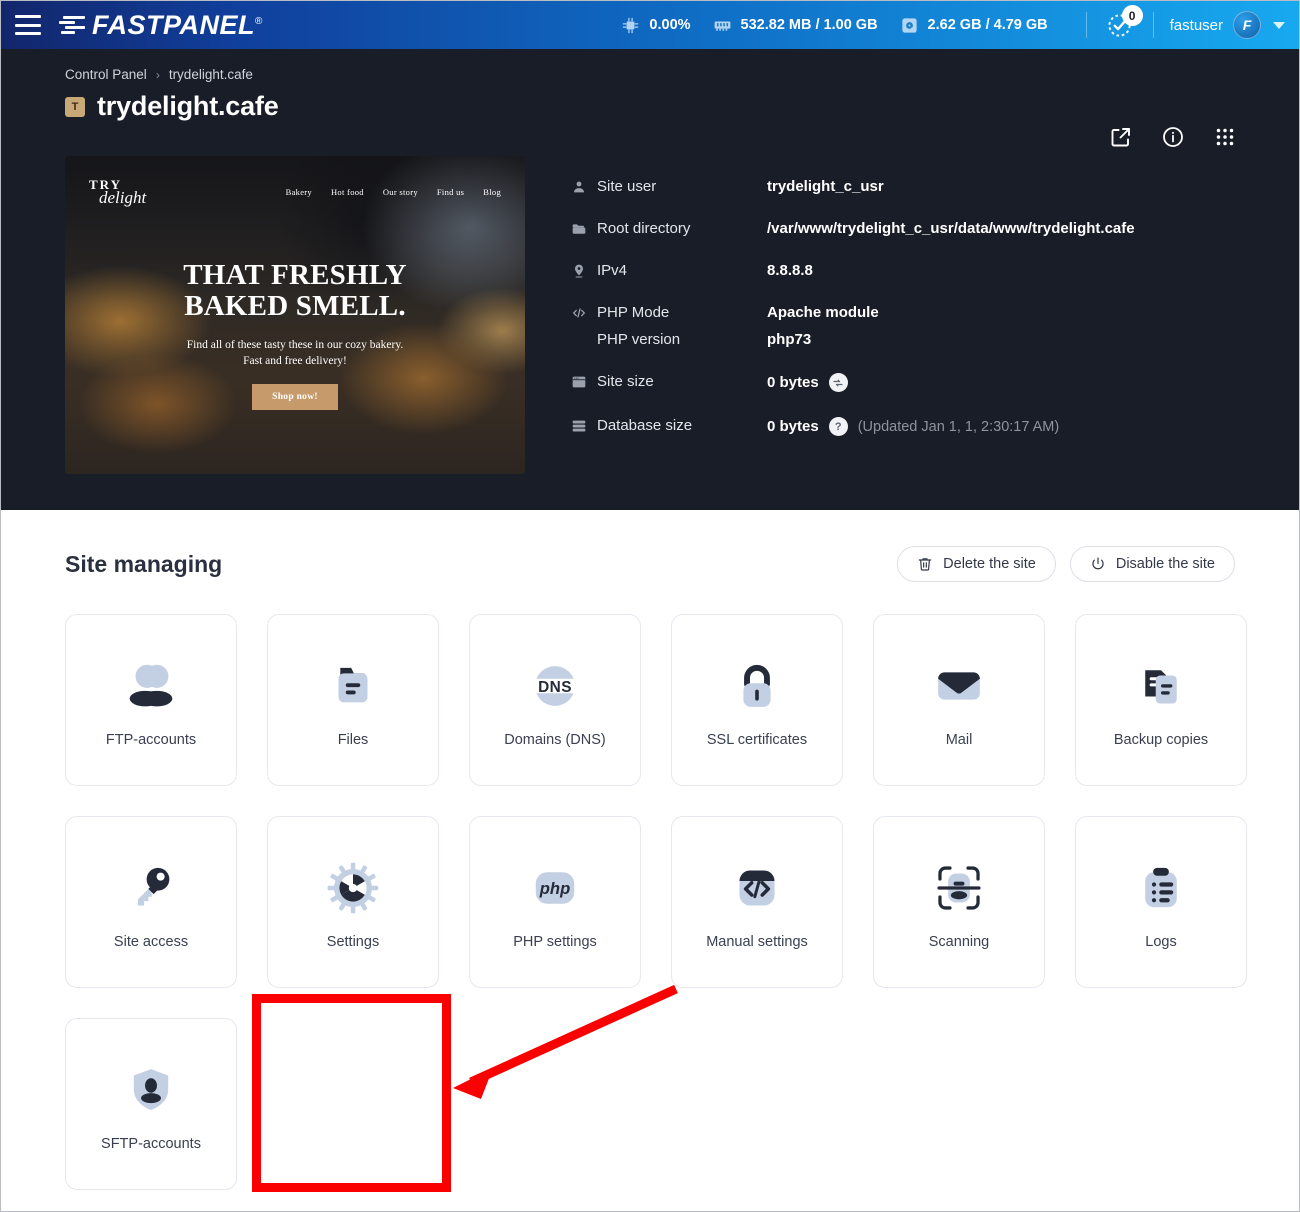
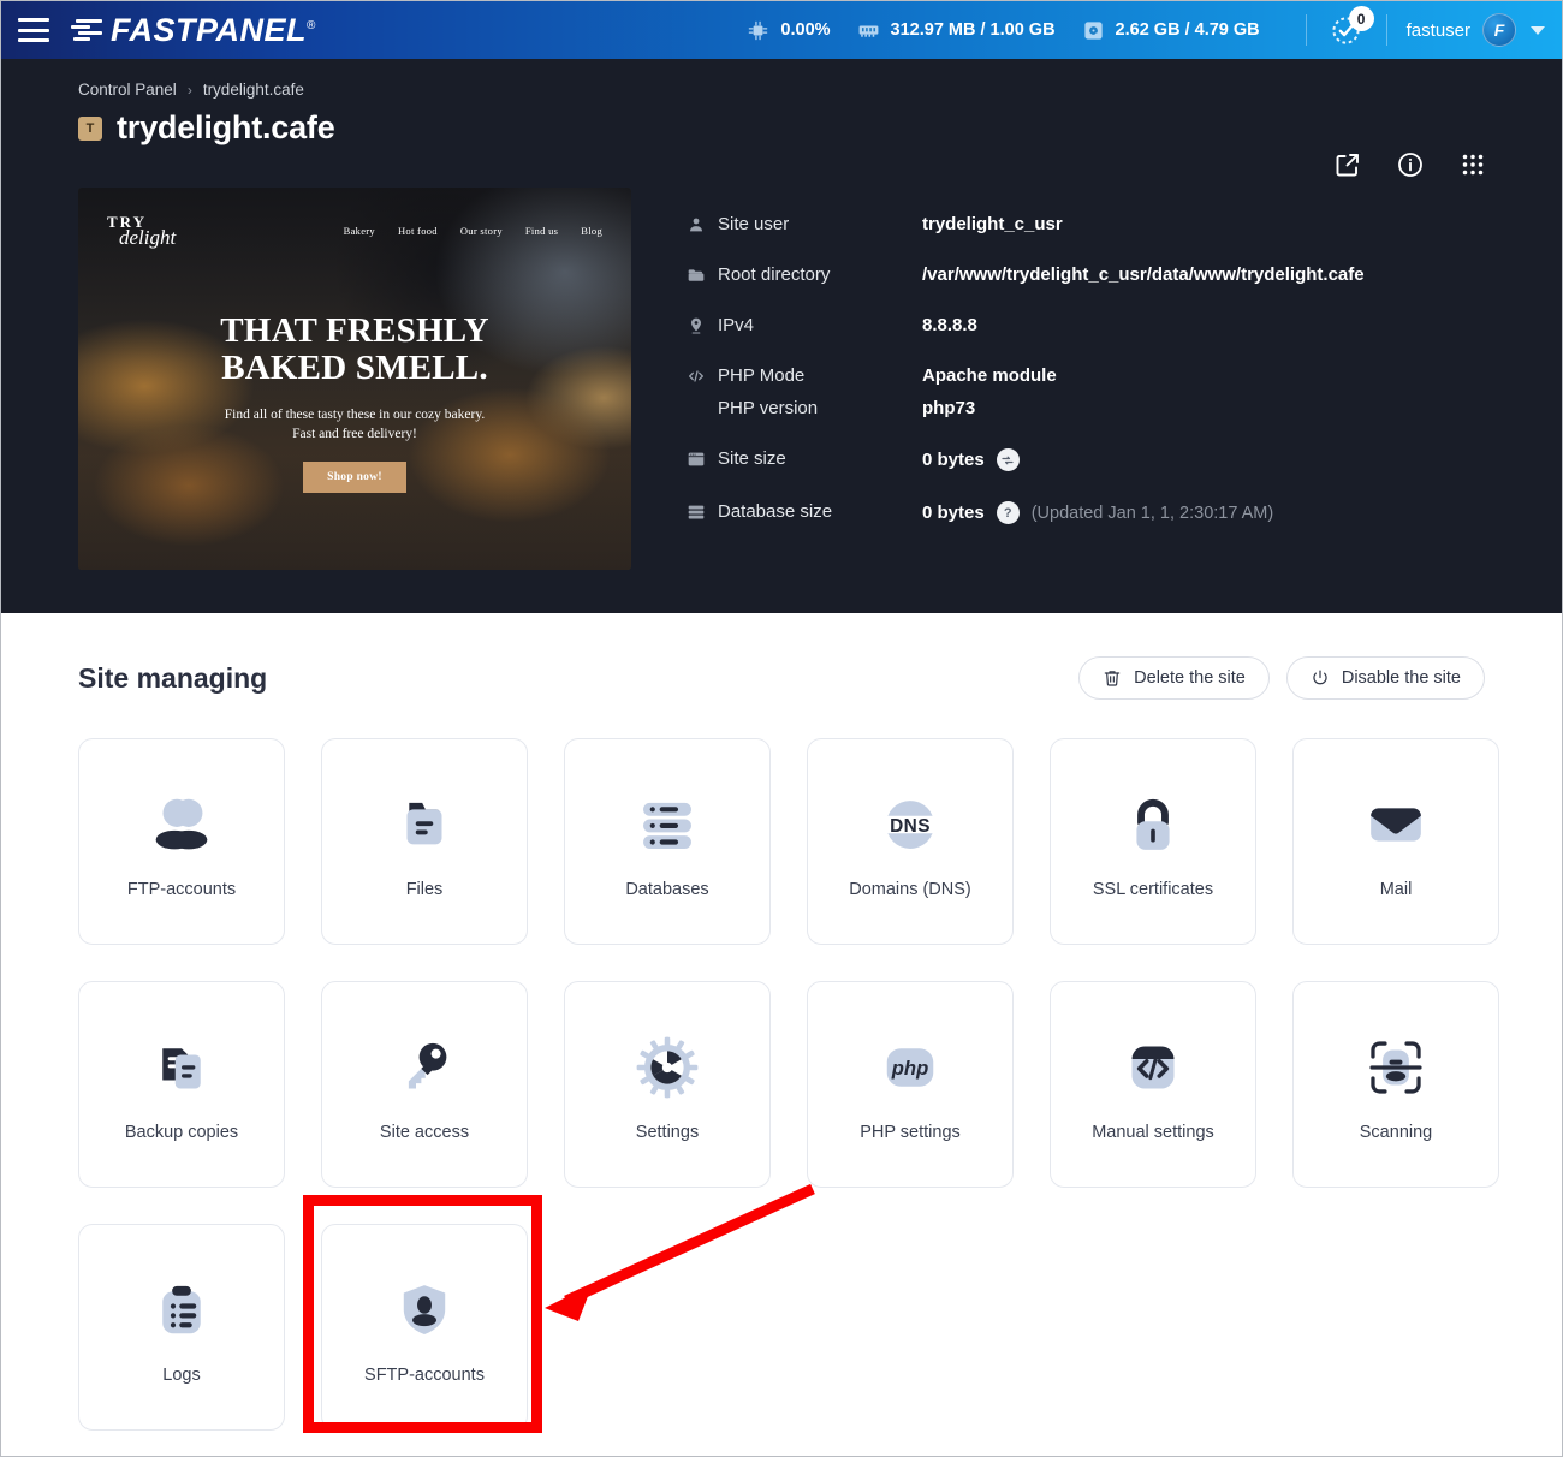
  FASTPANEL®
  0.00%
- 532.82 MB / 1.00 GB
+ 312.97 MB / 1.00 GB
  2.62 GB / 4.79 GB
  0
  fastuser
  F
  Control Panel
  ›
  trydelight.cafe
  T
  trydelight.cafe
  TRY
  delight
  Bakery
  Hot food
  Our story
  Find us
  Blog
  THAT FRESHLY
  BAKED SMELL.
  Find all of these tasty these in our cozy bakery.
  Fast and free delivery!
  Shop now!
  Site user
  trydelight_c_usr
  Root directory
  /var/www/trydelight_c_usr/data/www/trydelight.cafe
  IPv4
  8.8.8.8
  PHP Mode
  Apache module
  PHP version
  php73
  Site size
  0 bytes
  Database size
  0 bytes
  ?
  (Updated Jan 1, 1, 2:30:17 AM)
  Site managing
  Delete the site
  Disable the site
  FTP-accounts
  Files
+ Databases
  DNS
  Domains (DNS)
  SSL certificates
  Mail
  Backup copies
  Site access
  Settings
  php
  PHP settings
  Manual settings
  Scanning
  Logs
  SFTP-accounts
